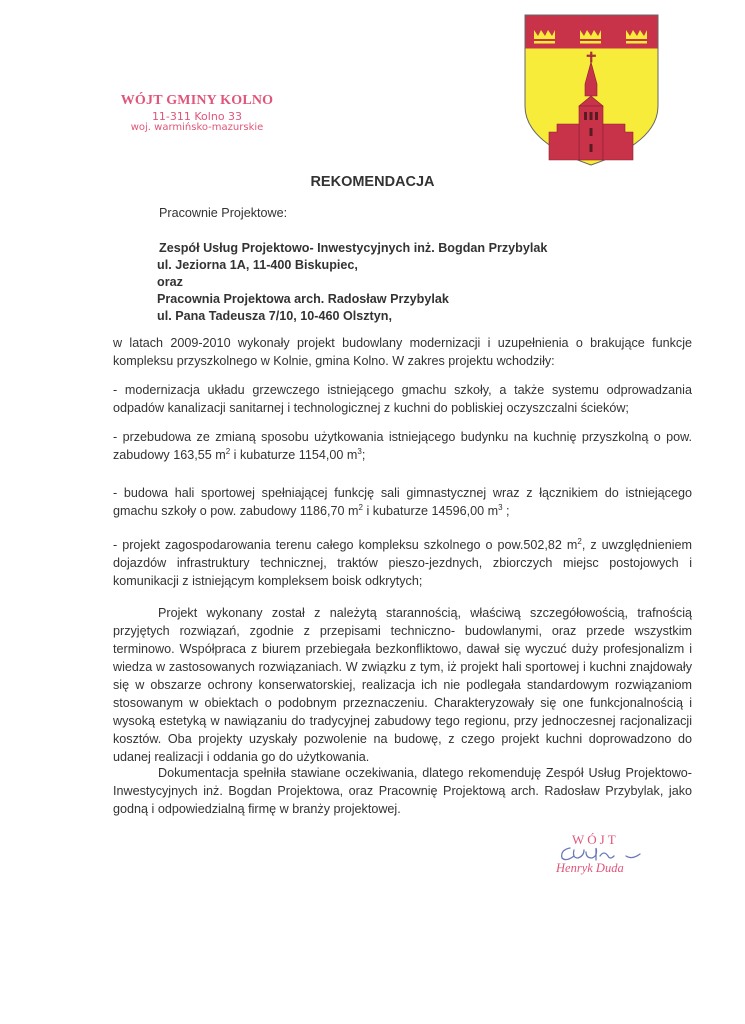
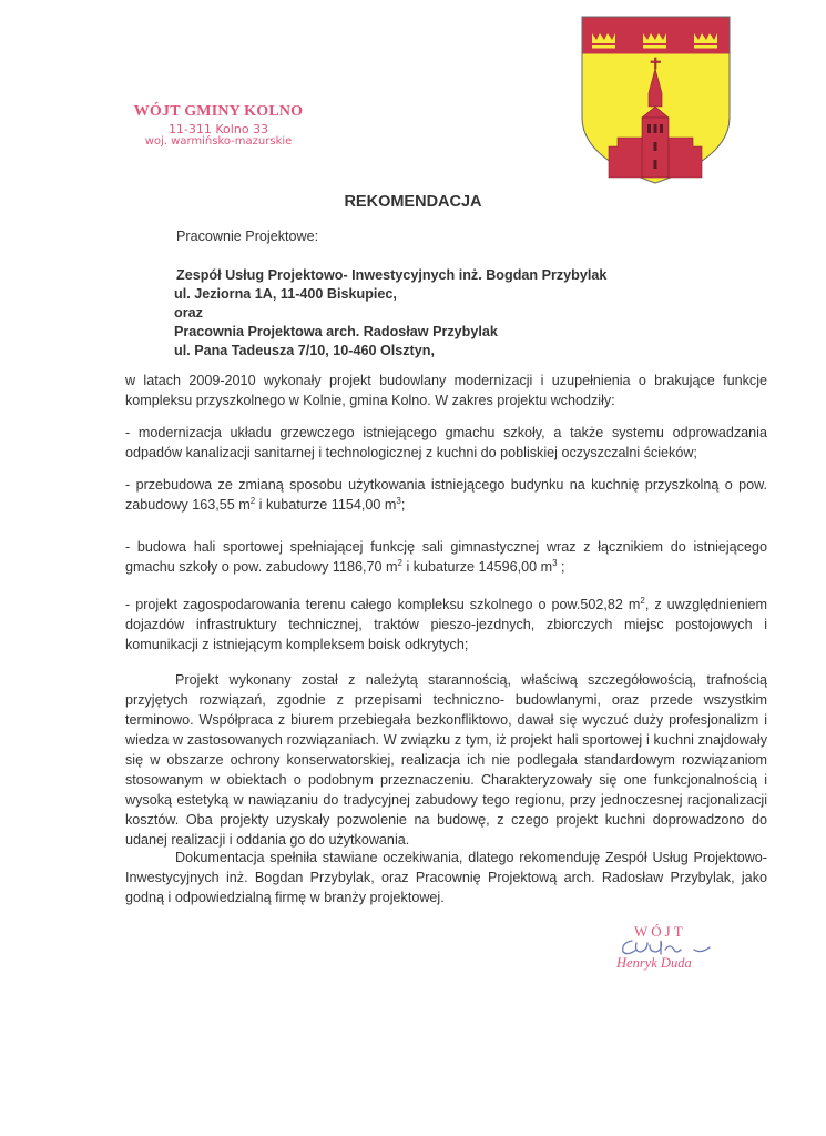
  WÓJT GMINY KOLNO
  11-311 Kolno 33
  woj. warmińsko-mazurskie
  REKOMENDACJA
  Pracownie Projektowe:
  Zespół Usług Projektowo- Inwestycyjnych inż. Bogdan Przybylak
  ul. Jeziorna 1A, 11-400 Biskupiec,
  oraz
  Pracownia Projektowa arch. Radosław Przybylak
  ul. Pana Tadeusza 7/10, 10-460 Olsztyn,
  w latach 2009-2010 wykonały projekt budowlany modernizacji i uzupełnienia o brakujące funkcje kompleksu przyszkolnego w Kolnie, gmina Kolno. W zakres projektu wchodziły:
  - modernizacja układu grzewczego istniejącego gmachu szkoły, a także systemu odprowadzania odpadów kanalizacji sanitarnej i technologicznej z kuchni do pobliskiej oczyszczalni ścieków;
  - przebudowa ze zmianą sposobu użytkowania istniejącego budynku na kuchnię przyszkolną o pow. zabudowy 163,55 m2 i kubaturze 1154,00 m3;
  - budowa hali sportowej spełniającej funkcję sali gimnastycznej wraz z łącznikiem do istniejącego gmachu szkoły o pow. zabudowy 1186,70 m2 i kubaturze 14596,00 m3 ;
  - projekt zagospodarowania terenu całego kompleksu szkolnego o pow.502,82 m2, z uwzględnieniem dojazdów infrastruktury technicznej, traktów pieszo-jezdnych, zbiorczych miejsc postojowych i komunikacji z istniejącym kompleksem boisk odkrytych;
  Projekt wykonany został z należytą starannością, właściwą szczegółowością, trafnością przyjętych rozwiązań, zgodnie z przepisami techniczno- budowlanymi, oraz przede wszystkim terminowo. Współpraca z biurem przebiegała bezkonfliktowo, dawał się wyczuć duży profesjonalizm i wiedza w zastosowanych rozwiązaniach. W związku z tym, iż projekt hali sportowej i kuchni znajdowały się w obszarze ochrony konserwatorskiej, realizacja ich nie podlegała standardowym rozwiązaniom stosowanym w obiektach o podobnym przeznaczeniu. Charakteryzowały się one funkcjonalnością i wysoką estetyką w nawiązaniu do tradycyjnej zabudowy tego regionu, przy jednoczesnej racjonalizacji kosztów. Oba projekty uzyskały pozwolenie na budowę, z czego projekt kuchni doprowadzono do udanej realizacji i oddania go do użytkowania.
- Dokumentacja spełniła stawiane oczekiwania, dlatego rekomenduję Zespół Usług Projektowo-Inwestycyjnych inż. Bogdan Projektowa, oraz Pracownię Projektową arch. Radosław Przybylak, jako godną i odpowiedzialną firmę w branży projektowej.
+ Dokumentacja spełniła stawiane oczekiwania, dlatego rekomenduję Zespół Usług Projektowo-Inwestycyjnych inż. Bogdan Przybylak, oraz Pracownię Projektową arch. Radosław Przybylak, jako godną i odpowiedzialną firmę w branży projektowej.
  WÓJT
  Henryk Duda
